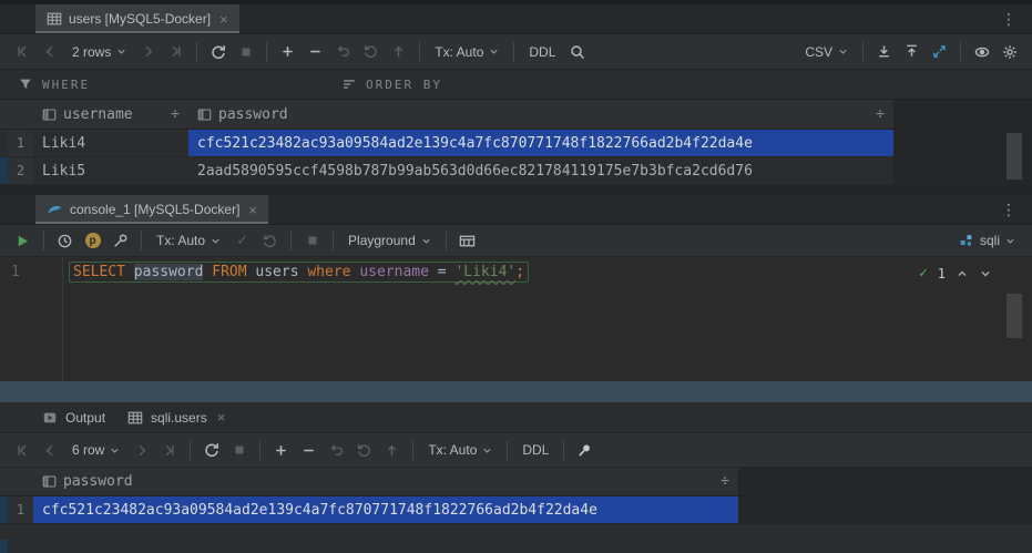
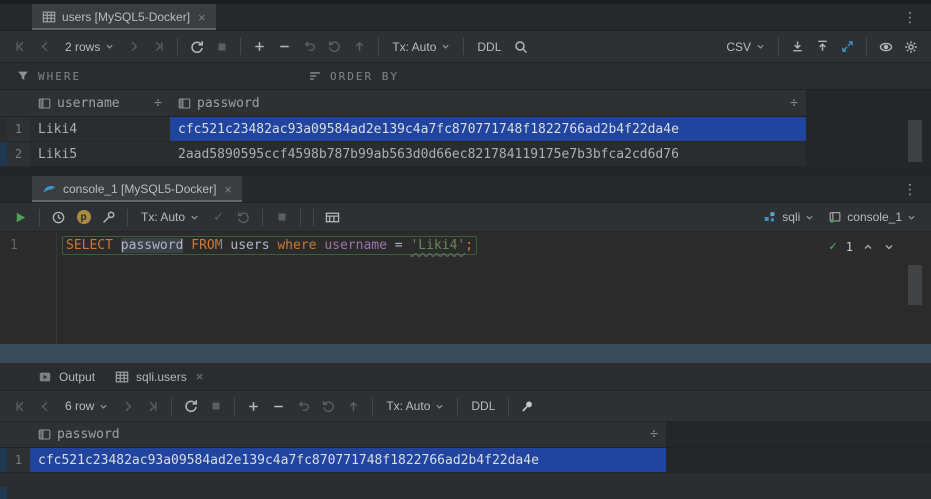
  users [MySQL5-Docker]
  ×
  ⋮
  2 rows
  Tx: Auto
  DDL
  CSV
  WHERE
  ORDER BY
  username
  ÷
  password
  ÷
  1
  Liki4
  cfc521c23482ac93a09584ad2e139c4a7fc870771748f1822766ad2b4f22da4e
  2
  Liki5
  2aad5890595ccf4598b787b99ab563d0d66ec821784119175e7b3bfca2cd6d76
  console_1 [MySQL5-Docker]
  ×
  ⋮
  p
  Tx: Auto
  ✓
- Playground
  sqli
+ console_1
  1
  SELECT password FROM users where username = 'Liki4';
  ✓
  1
  Output
  sqli.users
  ×
  6 row
  Tx: Auto
  DDL
  password
  ÷
  1
  cfc521c23482ac93a09584ad2e139c4a7fc870771748f1822766ad2b4f22da4e
